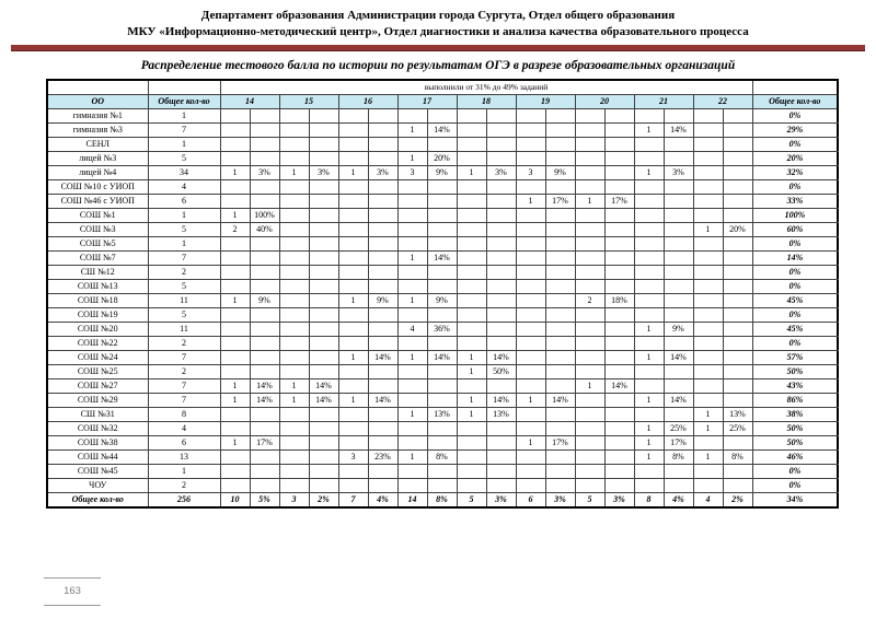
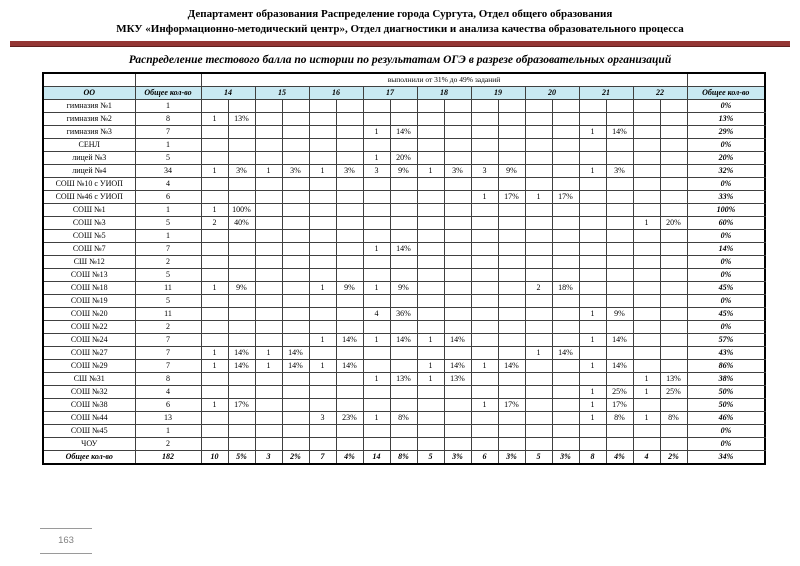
- Департамент образования Администрации города Сургута, Отдел общего образования
+ Департамент образования Распределение города Сургута, Отдел общего образования
  МКУ «Информационно-методический центр», Отдел диагностики и анализа качества образовательного процесса
  Распределение тестового балла по истории по результатам ОГЭ в разрезе образовательных организаций
  		выполнили от 31% до 49% заданий
  ОО	Общее кол-во	14	15	16	17	18	19	20	21	22	Общее кол-во
  гимназия №1	1																			0%
+ гимназия №2	8	1	13%																	13%
  гимназия №3	7							1	14%							1	14%			29%
  СЕНЛ	1																			0%
  лицей №3	5							1	20%											20%
  лицей №4	34	1	3%	1	3%	1	3%	3	9%	1	3%	3	9%			1	3%			32%
  СОШ №10 с УИОП	4																			0%
  СОШ №46 с УИОП	6											1	17%	1	17%					33%
  СОШ №1	1	1	100%																	100%
  СОШ №3	5	2	40%															1	20%	60%
  СОШ №5	1																			0%
  СОШ №7	7							1	14%											14%
  СШ №12	2																			0%
  СОШ №13	5																			0%
  СОШ №18	11	1	9%			1	9%	1	9%					2	18%					45%
  СОШ №19	5																			0%
  СОШ №20	11							4	36%							1	9%			45%
  СОШ №22	2																			0%
  СОШ №24	7					1	14%	1	14%	1	14%					1	14%			57%
- СОШ №25	2									1	50%									50%
  СОШ №27	7	1	14%	1	14%									1	14%					43%
  СОШ №29	7	1	14%	1	14%	1	14%			1	14%	1	14%			1	14%			86%
  СШ №31	8							1	13%	1	13%							1	13%	38%
  СОШ №32	4															1	25%	1	25%	50%
  СОШ №38	6	1	17%									1	17%			1	17%			50%
  СОШ №44	13					3	23%	1	8%							1	8%	1	8%	46%
  СОШ №45	1																			0%
  ЧОУ	2																			0%
- Общее кол-во	256	10	5%	3	2%	7	4%	14	8%	5	3%	6	3%	5	3%	8	4%	4	2%	34%
+ Общее кол-во	182	10	5%	3	2%	7	4%	14	8%	5	3%	6	3%	5	3%	8	4%	4	2%	34%
  163
